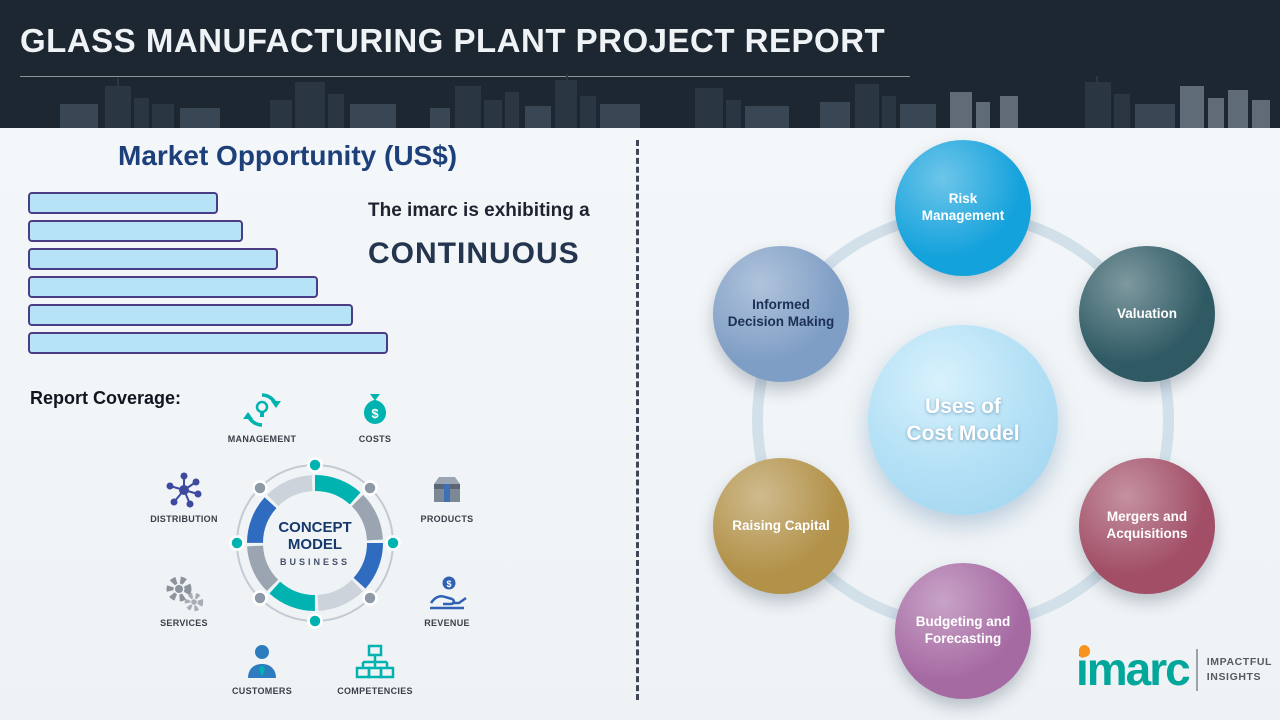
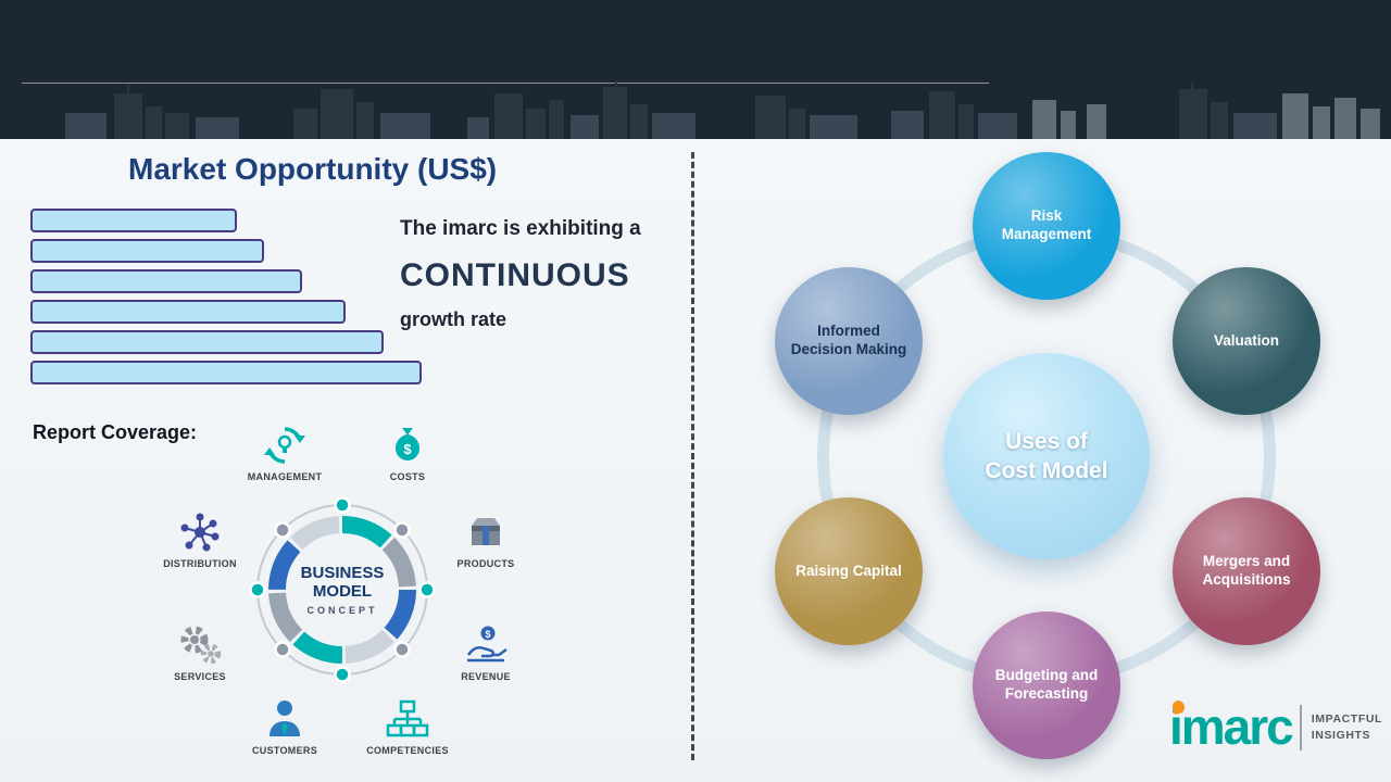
- GLASS MANUFACTURING PLANT PROJECT REPORT
  Market Opportunity (US$)
  The imarc is exhibiting a
  CONTINUOUS
+ growth rate
  Report Coverage:
- CONCEPT
+ BUSINESS
  MODEL
- BUSINESS
+ CONCEPT
  $
  $
  MANAGEMENT
  COSTS
  DISTRIBUTION
  PRODUCTS
  SERVICES
  REVENUE
  CUSTOMERS
  COMPETENCIES
  Risk Management
  Valuation
  Mergers and Acquisitions
  Budgeting and Forecasting
  Raising Capital
  Informed Decision Making
  Uses of
  Cost Model
  imarc
  IMPACTFUL
  INSIGHTS
